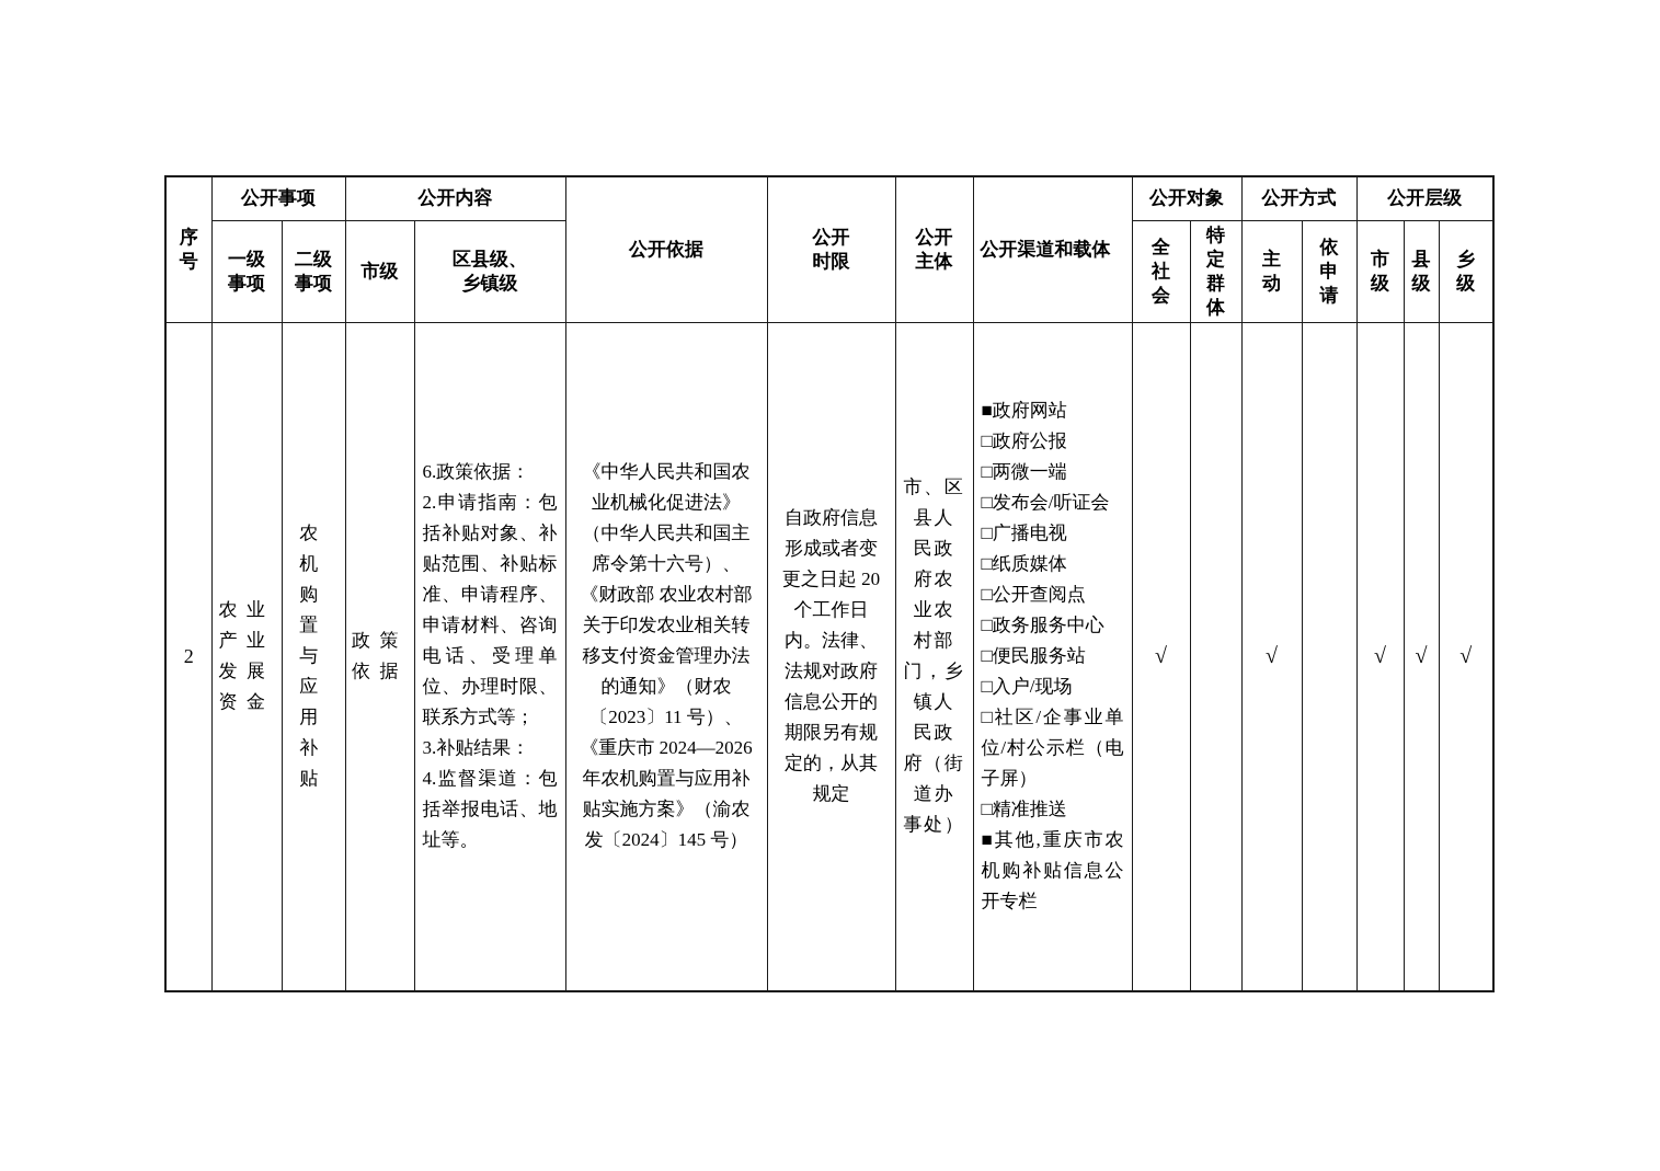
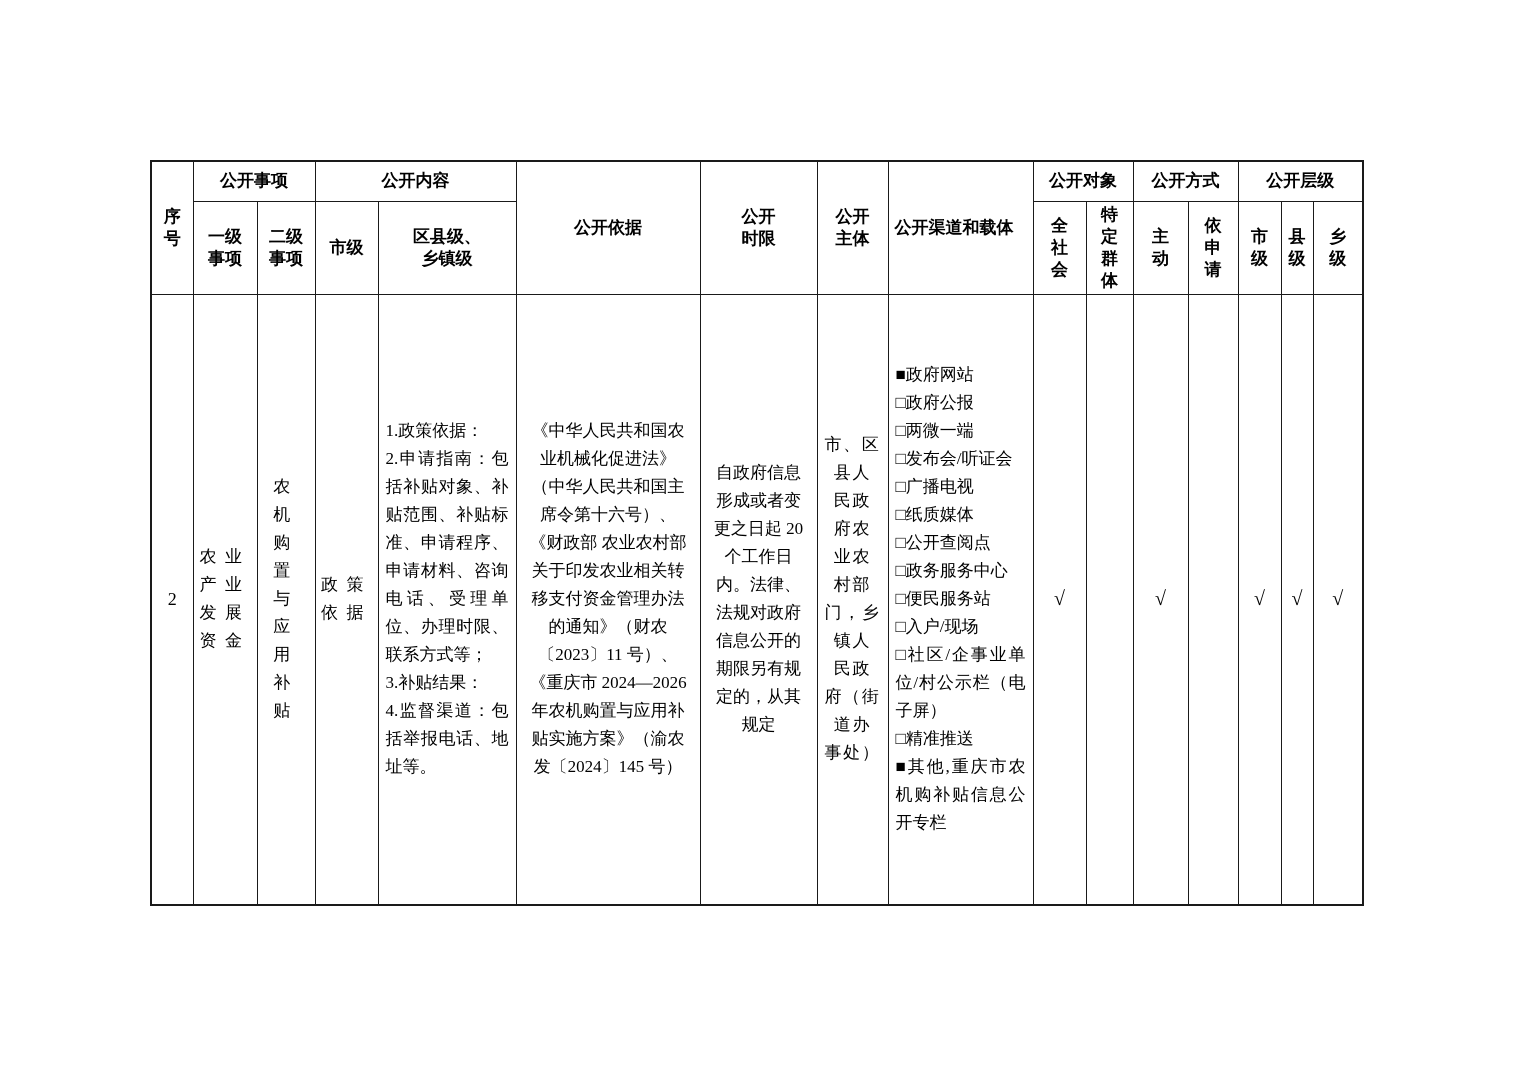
  序 号	公开事项	公开内容	公开依据	公开 时限	公开 主体	公开渠道和载体	公开对象	公开方式	公开层级
  一级 事项	二级 事项	市级	区县级、 乡镇级	全 社 会	特 定 群 体	主 动	依 申 请	市 级	县 级	乡 级
- 2	农业 产业 发展 资金	农机 购置 与应 用补 贴	政策 依据	6.政策依据： 2.申请指南：包括补贴对象、补贴范围、补贴标准、申请程序、申请材料、咨询电话、受理单位、办理时限、联系方式等； 3.补贴结果： 4.监督渠道：包括举报电话、地址等。	《中华人民共和国农业机械化促进法》（中华人民共和国主席令第十六号）、《财政部 农业农村部关于印发农业相关转移支付资金管理办法的通知》（财农〔2023〕11 号）、《重庆市 2024—2026 年农机购置与应用补贴实施方案》（渝农发〔2024〕145 号）	自政府信息形成或者变更之日起 20 个工作日内。法律、法规对政府信息公开的期限另有规定的，从其规定	市、区 县人 民政 府农 业农 村部 门，乡 镇人 民政 府（街 道办 事处）	■政府网站 □政府公报 □两微一端 □发布会/听证会 □广播电视 □纸质媒体 □公开查阅点 □政务服务中心 □便民服务站 □入户/现场 □社区/企事业单位/村公示栏（电子屏） □精准推送 ■其他,重庆市农机购补贴信息公开专栏	√		√		√	√	√
+ 2	农业 产业 发展 资金	农机 购置 与应 用补 贴	政策 依据	1.政策依据： 2.申请指南：包括补贴对象、补贴范围、补贴标准、申请程序、申请材料、咨询电话、受理单位、办理时限、联系方式等； 3.补贴结果： 4.监督渠道：包括举报电话、地址等。	《中华人民共和国农业机械化促进法》（中华人民共和国主席令第十六号）、《财政部 农业农村部关于印发农业相关转移支付资金管理办法的通知》（财农〔2023〕11 号）、《重庆市 2024—2026 年农机购置与应用补贴实施方案》（渝农发〔2024〕145 号）	自政府信息形成或者变更之日起 20 个工作日内。法律、法规对政府信息公开的期限另有规定的，从其规定	市、区 县人 民政 府农 业农 村部 门，乡 镇人 民政 府（街 道办 事处）	■政府网站 □政府公报 □两微一端 □发布会/听证会 □广播电视 □纸质媒体 □公开查阅点 □政务服务中心 □便民服务站 □入户/现场 □社区/企事业单位/村公示栏（电子屏） □精准推送 ■其他,重庆市农机购补贴信息公开专栏	√		√		√	√	√
